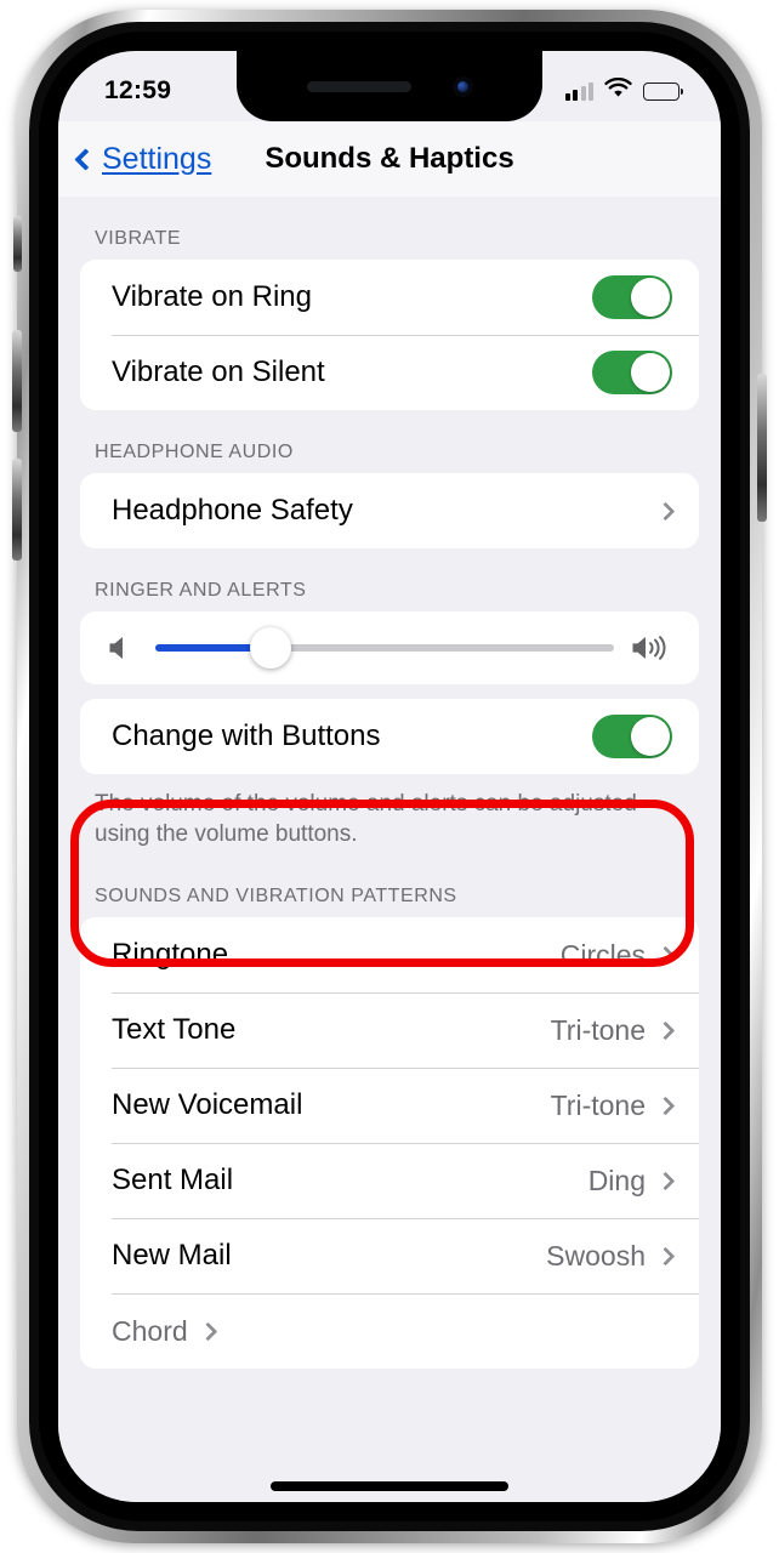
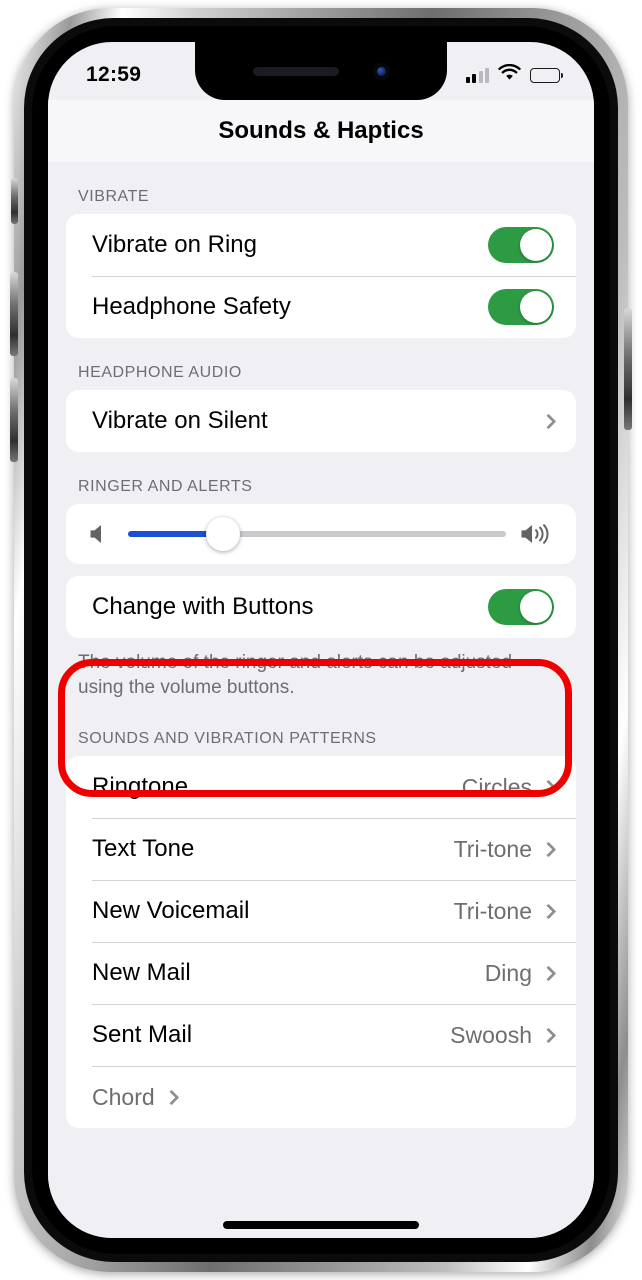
  12:59
- Settings
  Sounds & Haptics
  VIBRATE
  Vibrate on Ring
- Vibrate on Silent
+ Headphone Safety
  HEADPHONE AUDIO
- Headphone Safety
+ Vibrate on Silent
  RINGER AND ALERTS
  Change with Buttons
- The volume of the volume and alerts can be adjusted using the volume buttons.
+ The volume of the ringer and alerts can be adjusted using the volume buttons.
  SOUNDS AND VIBRATION PATTERNS
  Ringtone
  Circles
  Text Tone
  Tri-tone
  New Voicemail
  Tri-tone
- Sent Mail
+ New Mail
  Ding
- New Mail
+ Sent Mail
  Swoosh
  Chord
